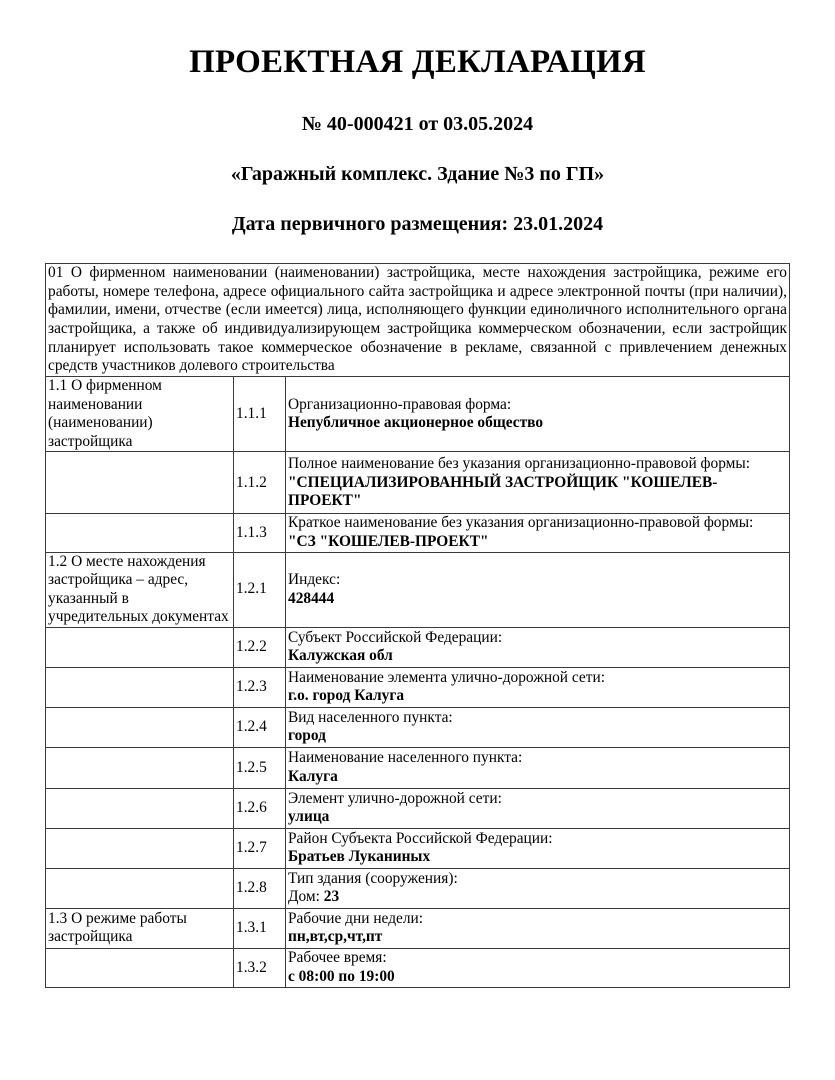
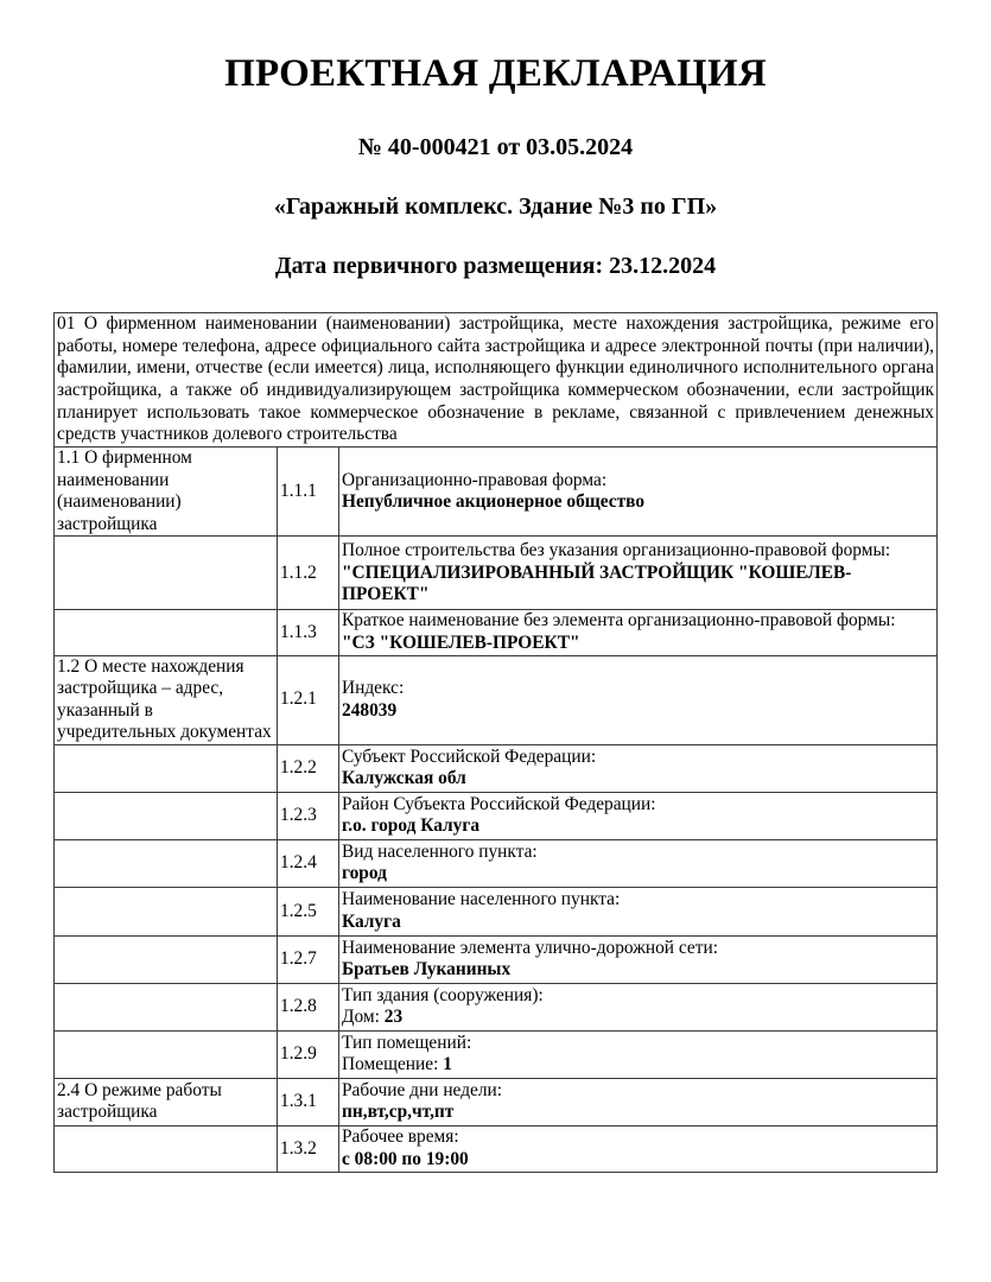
  ПРОЕКТНАЯ ДЕКЛАРАЦИЯ
  № 40-000421 от 03.05.2024
  «Гаражный комплекс. Здание №3 по ГП»
- Дата первичного размещения: 23.01.2024
+ Дата первичного размещения: 23.12.2024
  01 О фирменном наименовании (наименовании) застройщика, месте нахождения застройщика, режиме его работы, номере телефона, адресе официального сайта застройщика и адресе электронной почты (при наличии), фамилии, имени, отчестве (если имеется) лица, исполняющего функции единоличного исполнительного органа застройщика, а также об индивидуализирующем застройщика коммерческом обозначении, если застройщик планирует использовать такое коммерческое обозначение в рекламе, связанной с привлечением денежных средств участников долевого строительства
  1.1 О фирменном наименовании (наименовании) застройщика	1.1.1	Организационно-правовая форма:Непубличное акционерное общество
- 	1.1.2	Полное наименование без указания организационно-правовой формы:"СПЕЦИАЛИЗИРОВАННЫЙ ЗАСТРОЙЩИК "КОШЕЛЕВ-ПРОЕКТ"
+ 	1.1.2	Полное строительства без указания организационно-правовой формы:"СПЕЦИАЛИЗИРОВАННЫЙ ЗАСТРОЙЩИК "КОШЕЛЕВ-ПРОЕКТ"
- 	1.1.3	Краткое наименование без указания организационно-правовой формы:"СЗ "КОШЕЛЕВ-ПРОЕКТ"
+ 	1.1.3	Краткое наименование без элемента организационно-правовой формы:"СЗ "КОШЕЛЕВ-ПРОЕКТ"
- 1.2 О месте нахождения застройщика – адрес, указанный в учредительных документах	1.2.1	Индекс:428444
+ 1.2 О месте нахождения застройщика – адрес, указанный в учредительных документах	1.2.1	Индекс:248039
  	1.2.2	Субъект Российской Федерации:Калужская обл
- 	1.2.3	Наименование элемента улично-дорожной сети:г.о. город Калуга
+ 	1.2.3	Район Субъекта Российской Федерации:г.о. город Калуга
  	1.2.4	Вид населенного пункта:город
  	1.2.5	Наименование населенного пункта:Калуга
- 	1.2.6	Элемент улично-дорожной сети:улица
- 	1.2.7	Район Субъекта Российской Федерации:Братьев Луканиных
+ 	1.2.7	Наименование элемента улично-дорожной сети:Братьев Луканиных
  	1.2.8	Тип здания (сооружения):Дом: 23
+ 	1.2.9	Тип помещений:Помещение: 1
- 1.3 О режиме работы застройщика	1.3.1	Рабочие дни недели:пн,вт,ср,чт,пт
+ 2.4 О режиме работы застройщика	1.3.1	Рабочие дни недели:пн,вт,ср,чт,пт
  	1.3.2	Рабочее время:с 08:00 по 19:00
